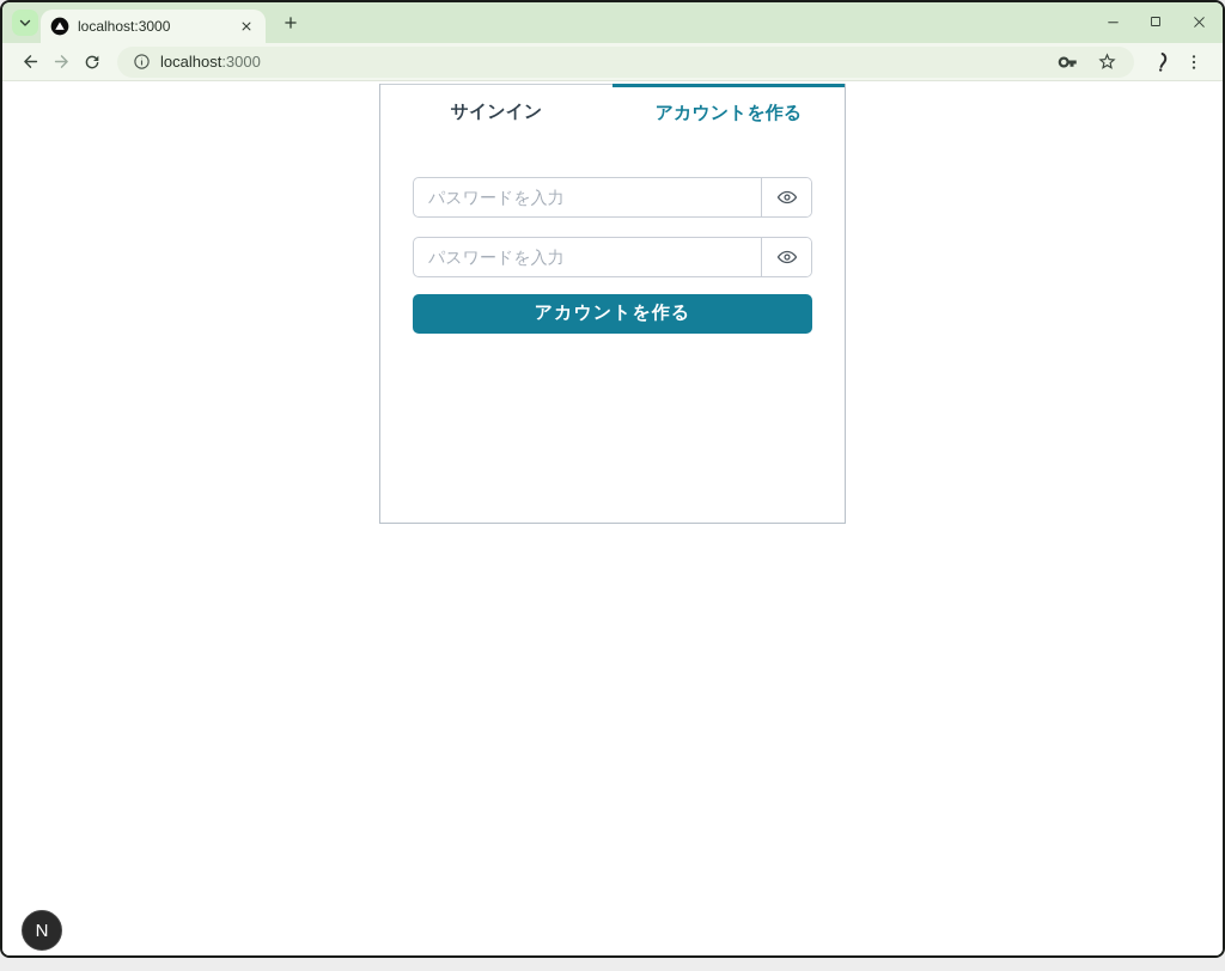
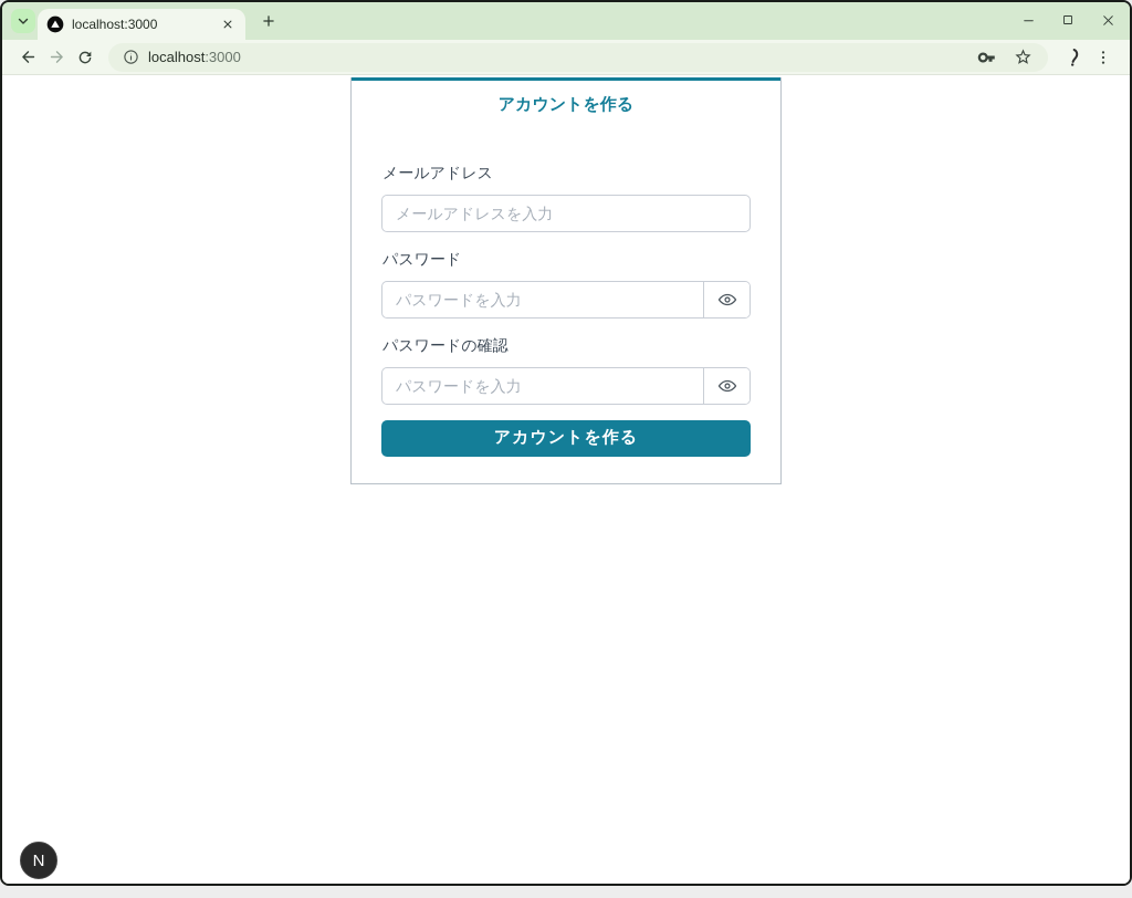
  localhost:3000
  localhost:3000
- サインイン
  アカウントを作る
+ メールアドレス
+ メールアドレスを入力
+ パスワード
  パスワードを入力
+ パスワードの確認
  パスワードを入力
  アカウントを作る
  N
